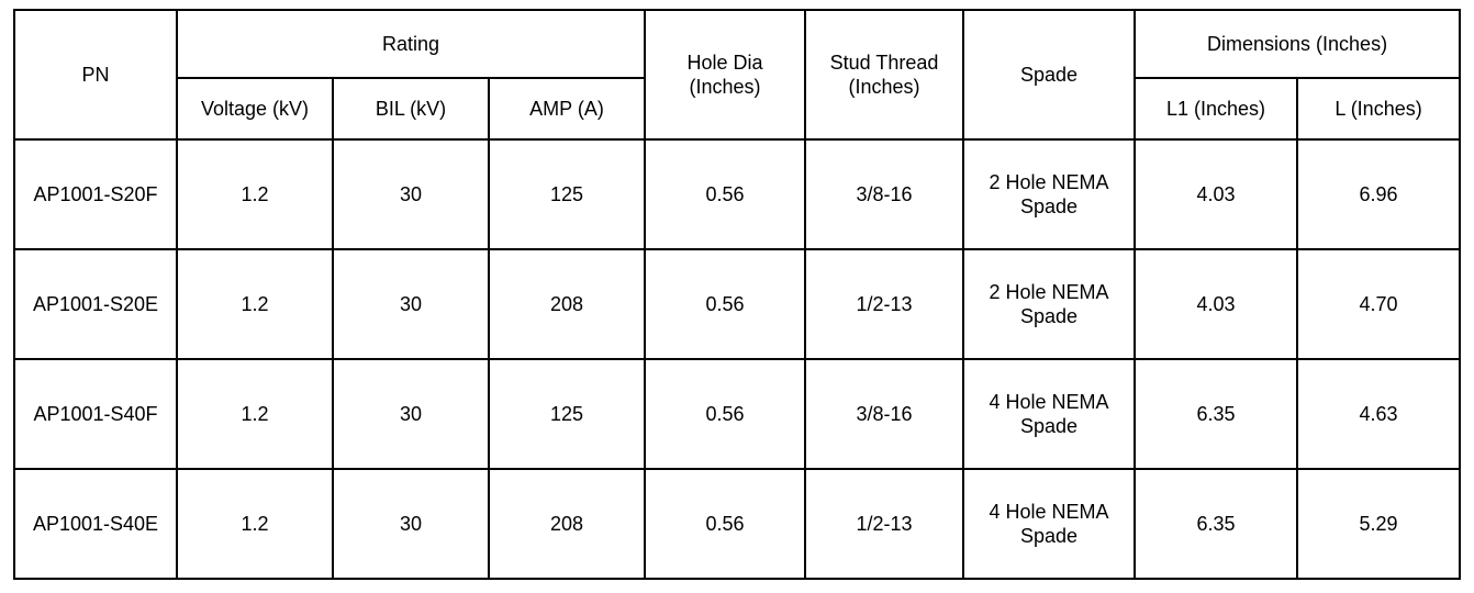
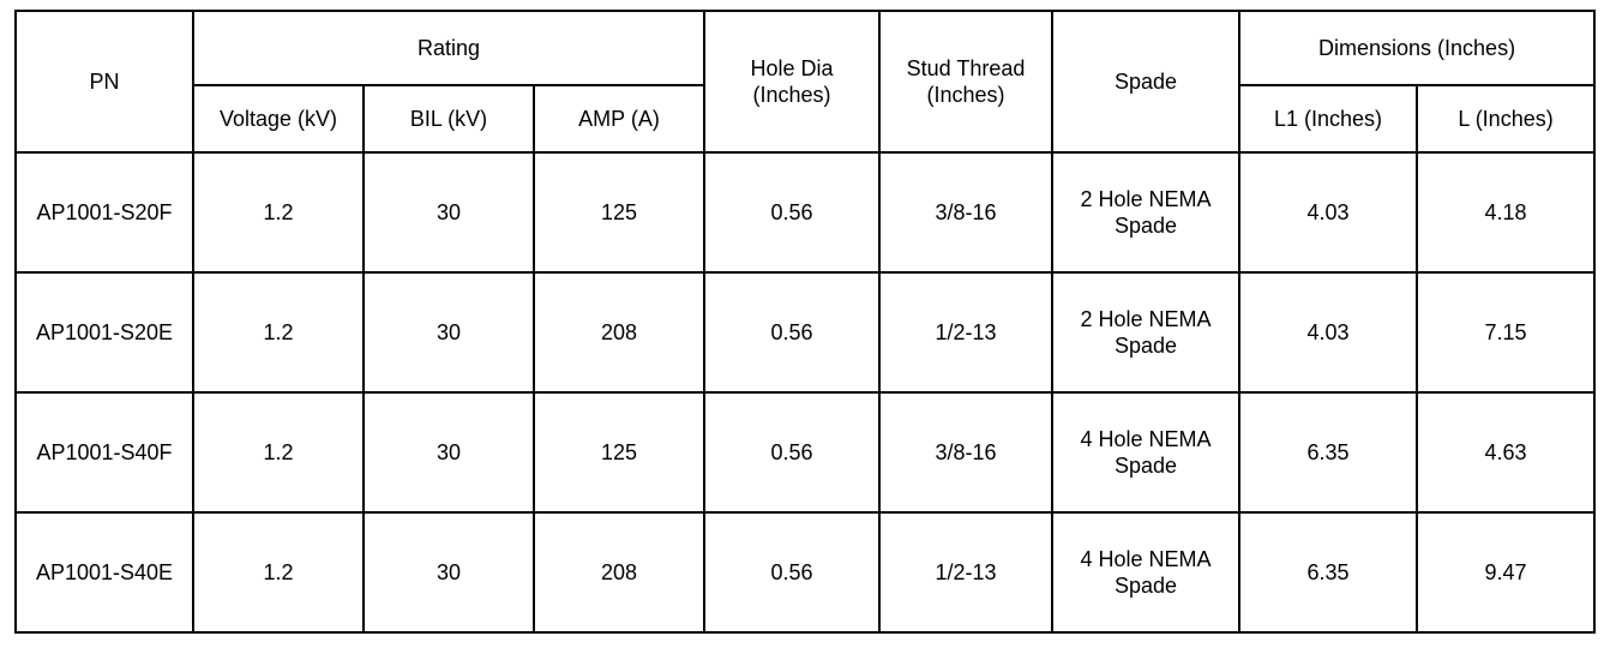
  PN	Rating	Hole Dia (Inches)	Stud Thread (Inches)	Spade	Dimensions (Inches)
  Voltage (kV)	BIL (kV)	AMP (A)	L1 (Inches)	L (Inches)
- AP1001-S20F	1.2	30	125	0.56	3/8-16	2 Hole NEMA Spade	4.03	6.96
+ AP1001-S20F	1.2	30	125	0.56	3/8-16	2 Hole NEMA Spade	4.03	4.18
- AP1001-S20E	1.2	30	208	0.56	1/2-13	2 Hole NEMA Spade	4.03	4.70
+ AP1001-S20E	1.2	30	208	0.56	1/2-13	2 Hole NEMA Spade	4.03	7.15
  AP1001-S40F	1.2	30	125	0.56	3/8-16	4 Hole NEMA Spade	6.35	4.63
- AP1001-S40E	1.2	30	208	0.56	1/2-13	4 Hole NEMA Spade	6.35	5.29
+ AP1001-S40E	1.2	30	208	0.56	1/2-13	4 Hole NEMA Spade	6.35	9.47
